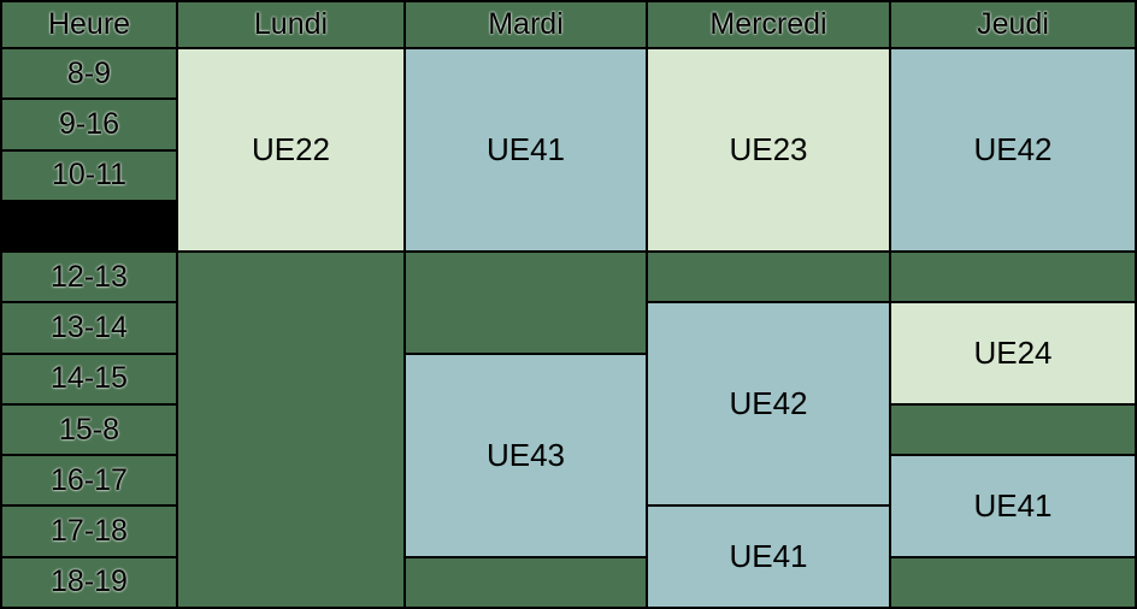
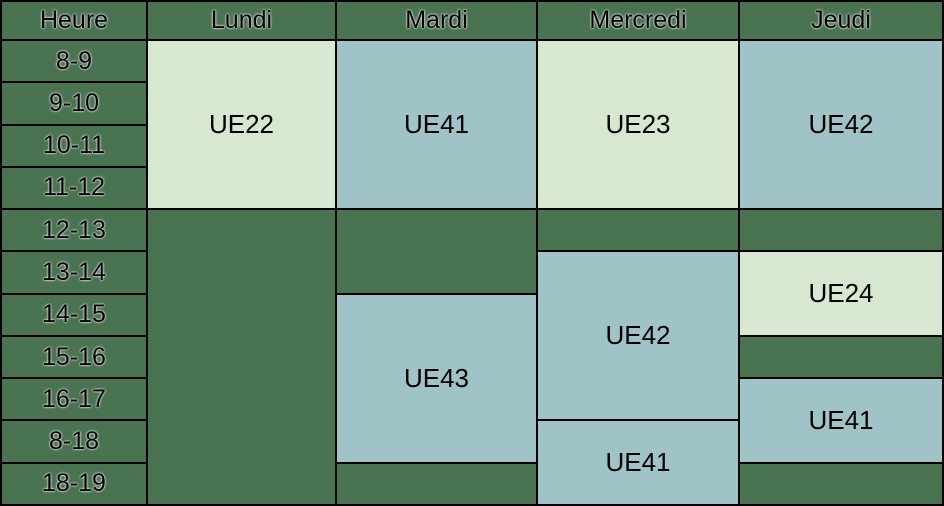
  Heure
  Lundi
  Mardi
  Mercredi
  Jeudi
  8-9
- 9-16
+ 9-10
  10-11
+ 11-12
  12-13
  13-14
  14-15
- 15-8
+ 15-16
  16-17
- 17-18
+ 8-18
  18-19
  UE22
  UE41
  UE43
  UE23
  UE42
  UE41
  UE42
  UE24
  UE41
